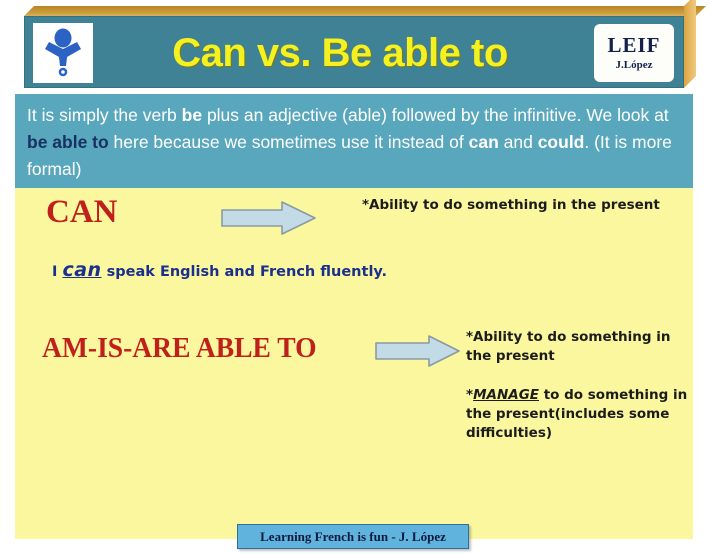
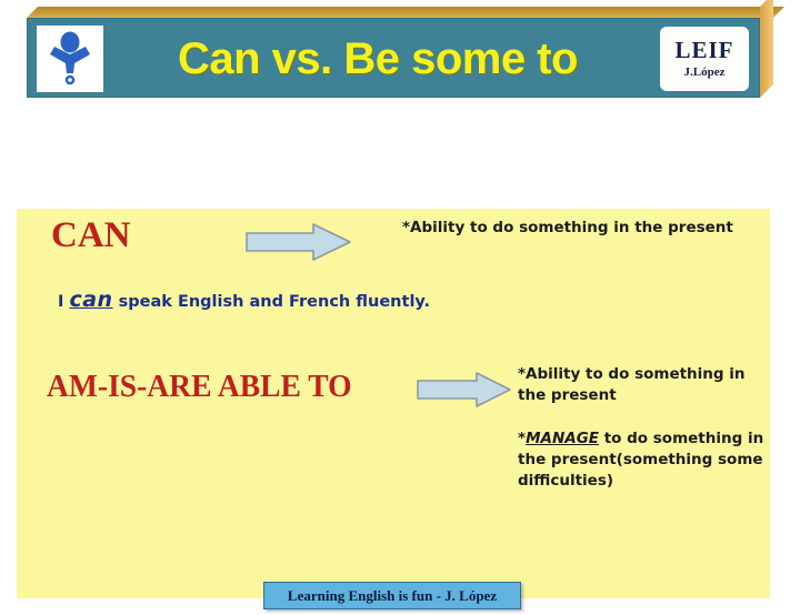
- Can vs. Be able to
+ Can vs. Be some to
  LEIF
  J.López
- It is simply the verb be plus an adjective (able) followed by the infinitive. We look at be able to here because we sometimes use it instead of can and could. (It is more formal)
  CAN
  *Ability to do something in the present
  I can speak English and French fluently.
  AM-IS-ARE ABLE TO
  *Ability to do something in the present
- *MANAGE to do something in the present(includes some difficulties)
+ *MANAGE to do something in the present(something some difficulties)
- Learning French is fun - J. López
+ Learning English is fun - J. López
